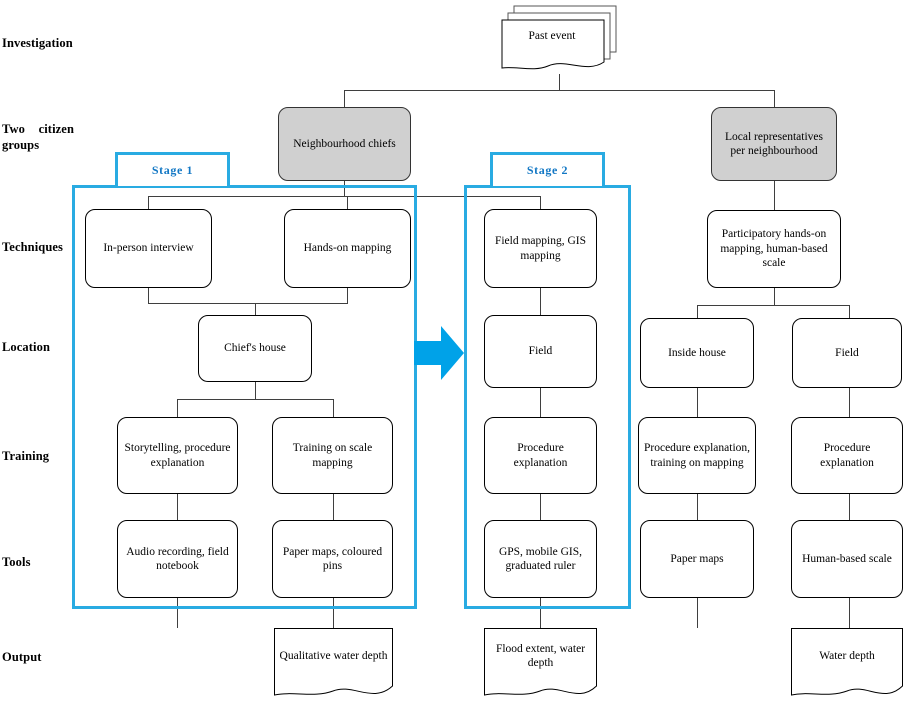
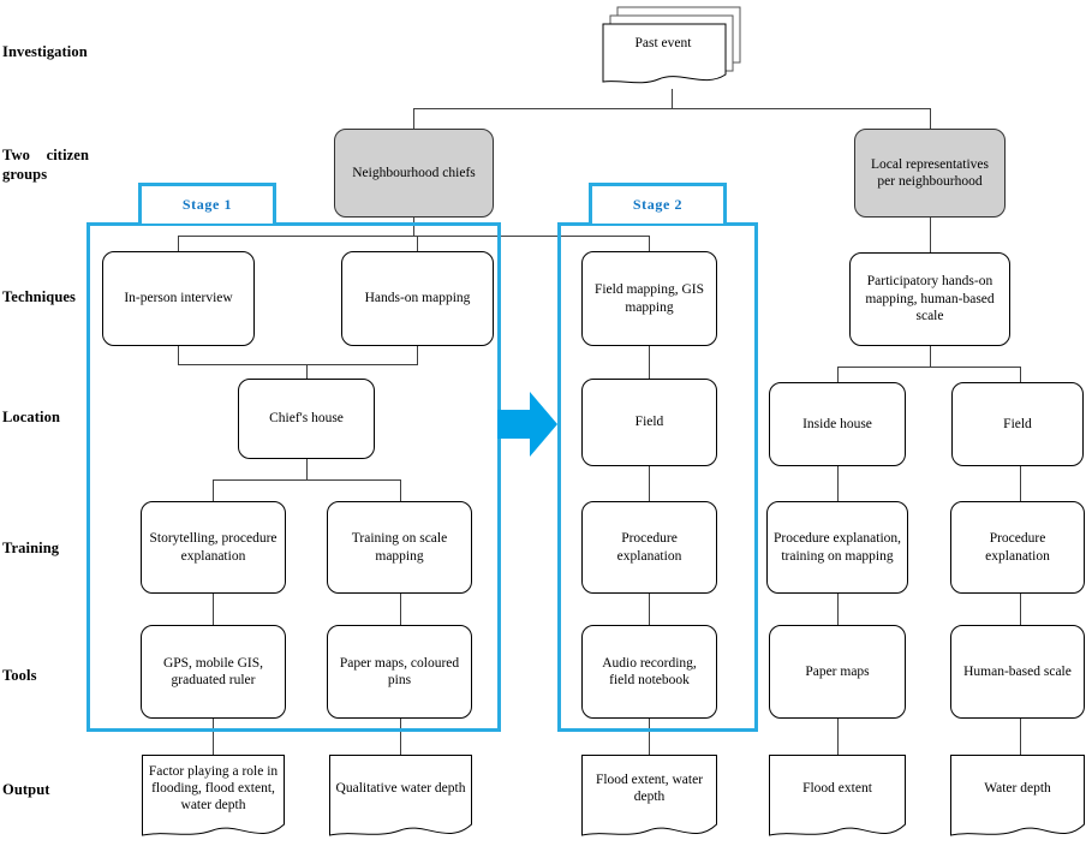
  Investigation
  Two citizen groups
  Techniques
  Location
  Training
  Tools
  Output
  Stage 1
  Stage 2
  Past event
  Neighbourhood chiefs
  Local representatives per neighbourhood
  In-person interview
  Hands-on mapping
  Field mapping, GIS mapping
  Participatory hands-on mapping, human-based scale
  Chief's house
  Field
  Inside house
  Field
  Storytelling, procedure explanation
  Training on scale mapping
  Procedure explanation
  Procedure explanation, training on mapping
  Procedure explanation
- Audio recording, field notebook
+ GPS, mobile GIS, graduated ruler
  Paper maps, coloured pins
- GPS, mobile GIS, graduated ruler
+ Audio recording, field notebook
  Paper maps
  Human-based scale
+ Factor playing a role in flooding, flood extent, water depth
  Qualitative water depth
  Flood extent, water depth
+ Flood extent
  Water depth
